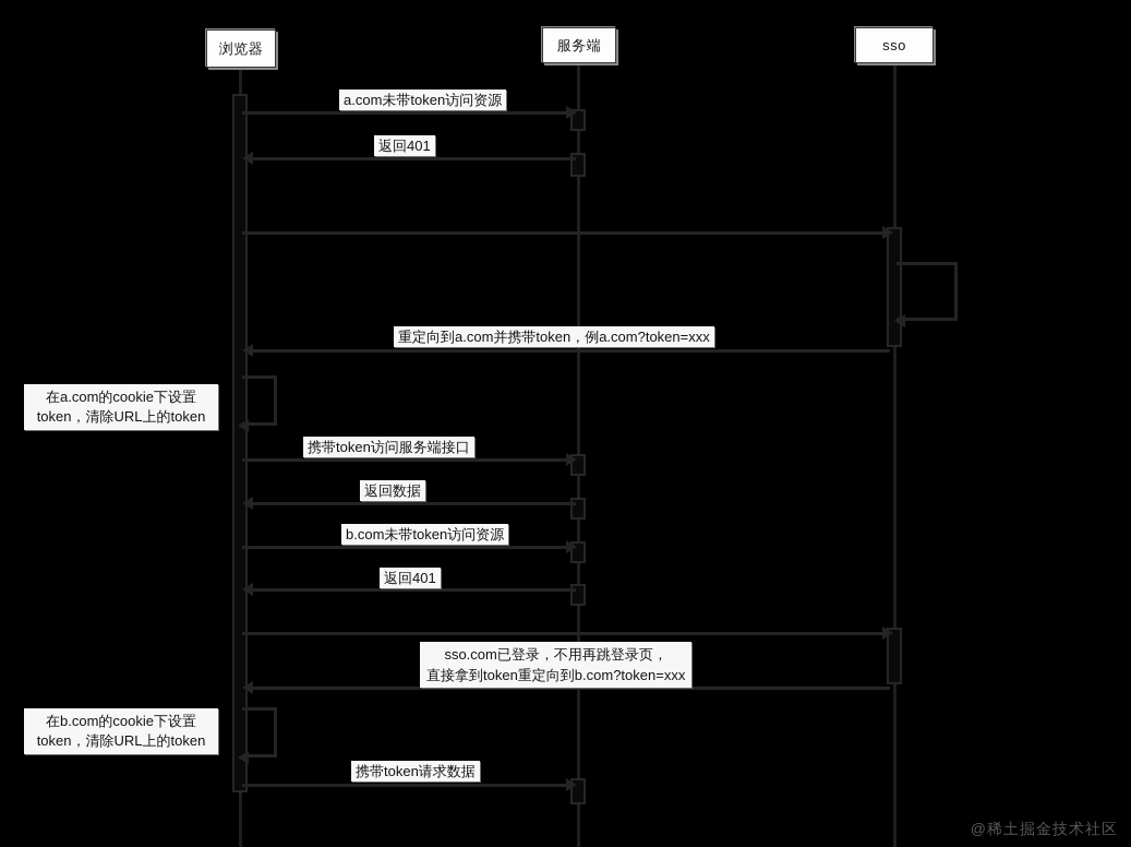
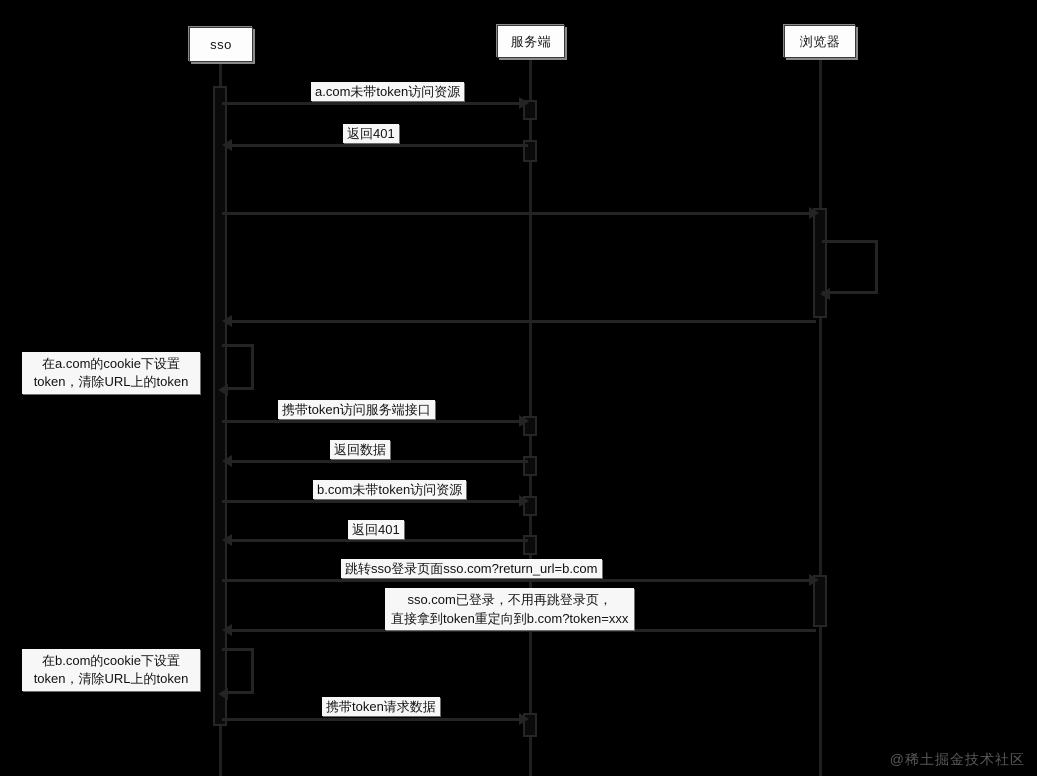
- 浏览器
+ sso
  服务端
- sso
+ 浏览器
  a.com未带token访问资源
  返回401
- 重定向到a.com并携带token，例a.com?token=xxx
  在a.com的cookie下设置
  token，清除URL上的token
  携带token访问服务端接口
  返回数据
  b.com未带token访问资源
  返回401
+ 跳转sso登录页面sso.com?return_url=b.com
  sso.com已登录，不用再跳登录页，
  直接拿到token重定向到b.com?token=xxx
  在b.com的cookie下设置
  token，清除URL上的token
  携带token请求数据
  @稀土掘金技术社区
